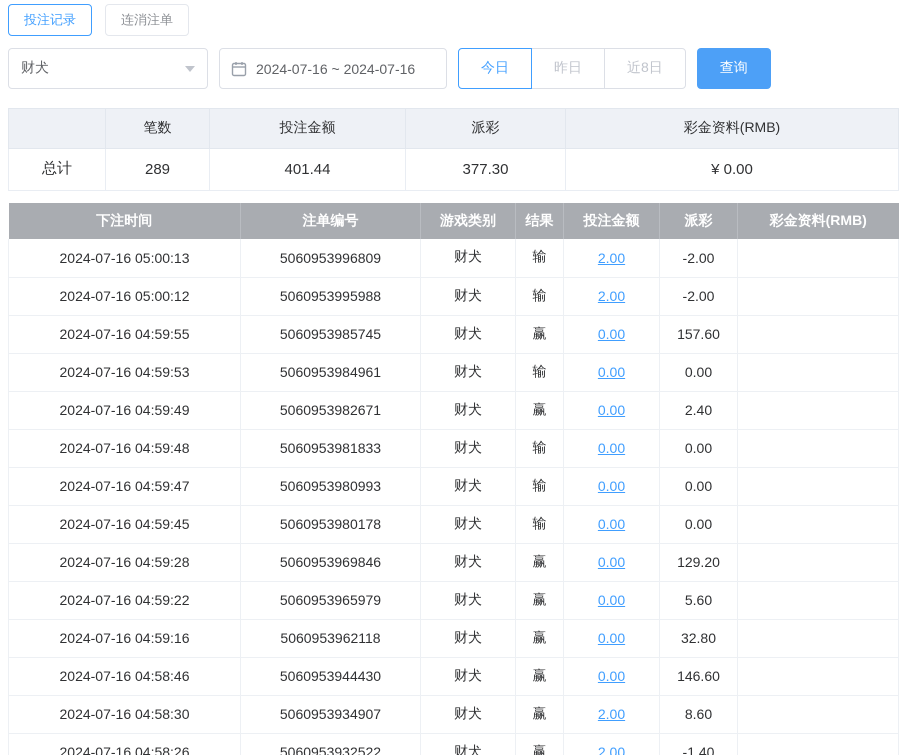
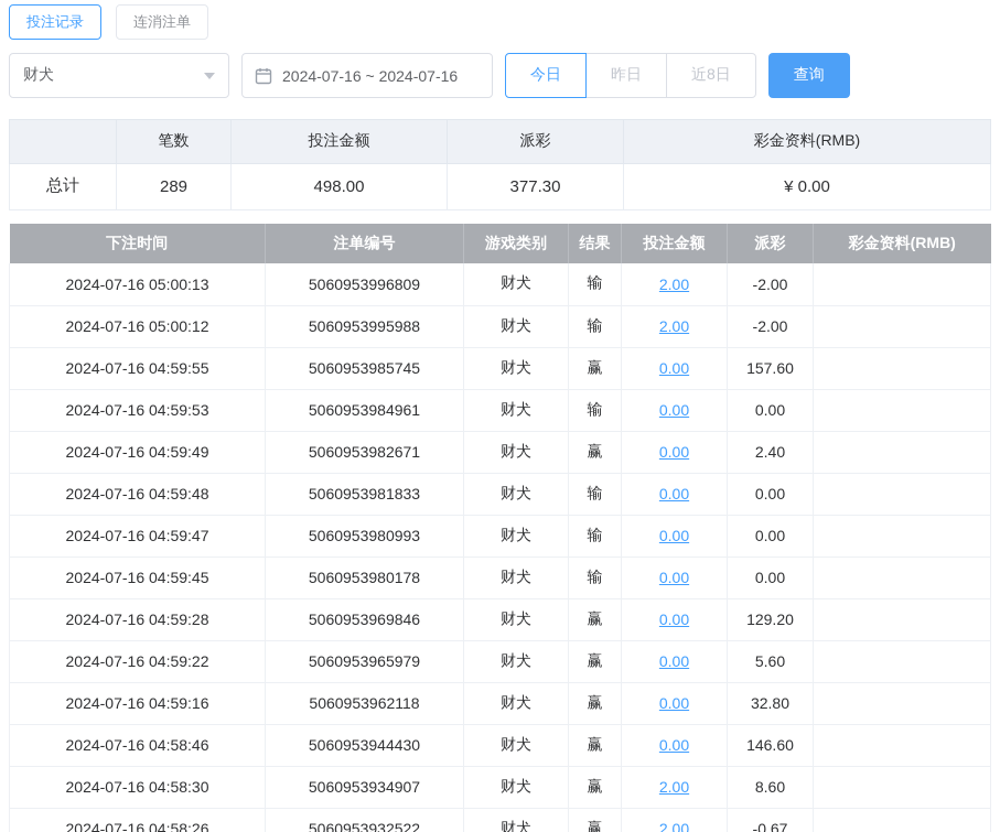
  投注记录
  连消注单
  财犬
  2024-07-16 ~ 2024-07-16
  今日
  昨日
  近8日
  查询
  	笔数	投注金额	派彩	彩金资料(RMB)
- 总计	289	401.44	377.30	¥ 0.00
+ 总计	289	498.00	377.30	¥ 0.00
  下注时间	注单编号	游戏类别	结果	投注金额	派彩	彩金资料(RMB)
  2024-07-16 05:00:13	5060953996809	财犬	输	2.00	-2.00
  2024-07-16 05:00:12	5060953995988	财犬	输	2.00	-2.00
  2024-07-16 04:59:55	5060953985745	财犬	赢	0.00	157.60
  2024-07-16 04:59:53	5060953984961	财犬	输	0.00	0.00
  2024-07-16 04:59:49	5060953982671	财犬	赢	0.00	2.40
  2024-07-16 04:59:48	5060953981833	财犬	输	0.00	0.00
  2024-07-16 04:59:47	5060953980993	财犬	输	0.00	0.00
  2024-07-16 04:59:45	5060953980178	财犬	输	0.00	0.00
  2024-07-16 04:59:28	5060953969846	财犬	赢	0.00	129.20
  2024-07-16 04:59:22	5060953965979	财犬	赢	0.00	5.60
  2024-07-16 04:59:16	5060953962118	财犬	赢	0.00	32.80
  2024-07-16 04:58:46	5060953944430	财犬	赢	0.00	146.60
  2024-07-16 04:58:30	5060953934907	财犬	赢	2.00	8.60
- 2024-07-16 04:58:26	5060953932522	财犬	赢	2.00	-1.40
+ 2024-07-16 04:58:26	5060953932522	财犬	赢	2.00	-0.67
